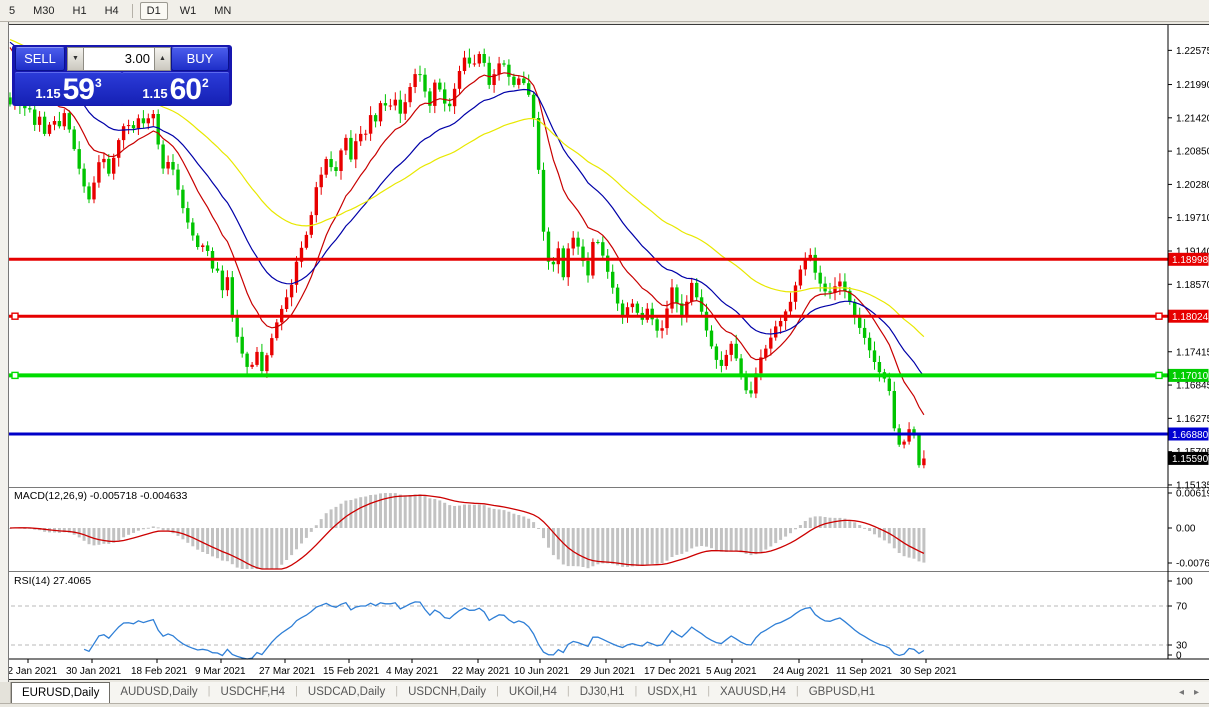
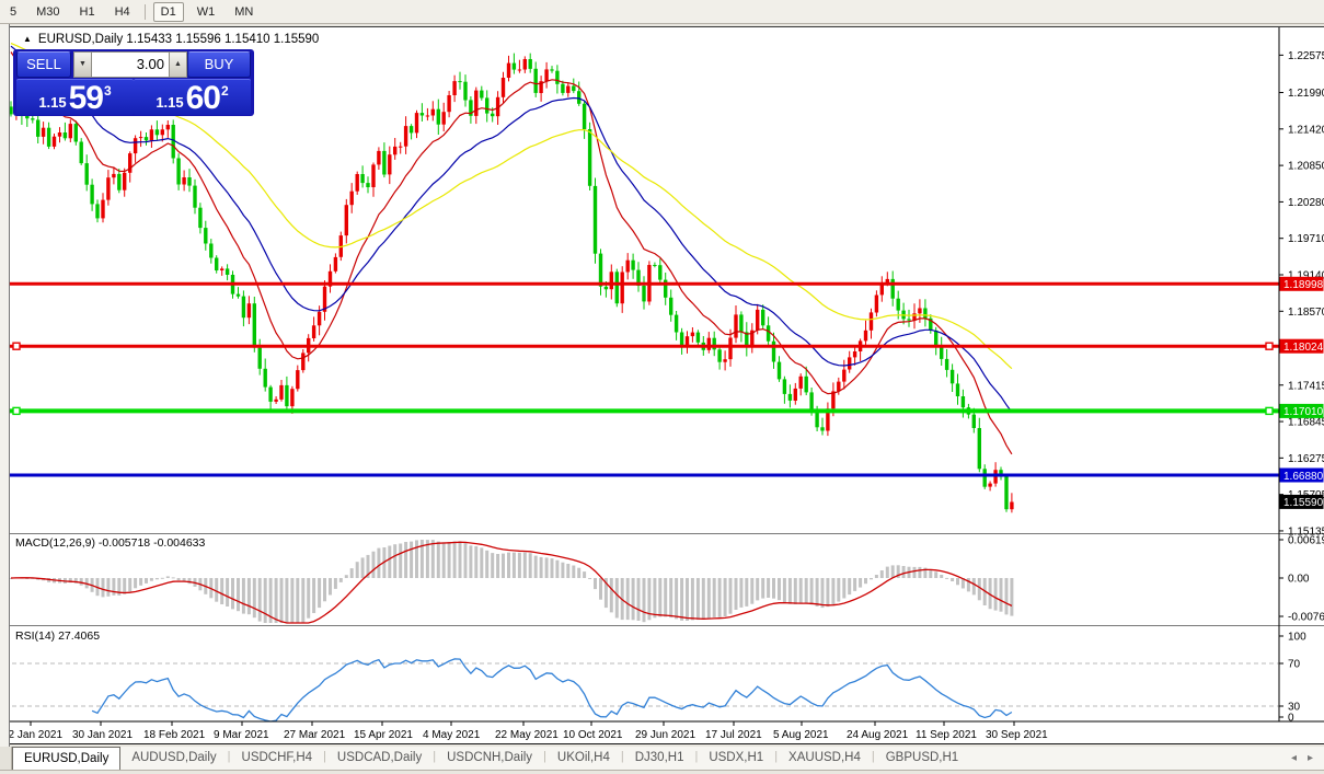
  5
  M30
  H1
  H4
  D1
  W1
  MN
+ ▲
+ EURUSD,Daily 1.15433 1.15596 1.15410 1.15590
  SELL
  3.00
  BUY
  1.15
  59
  3
  1.15
  60
  2
  MACD(12,26,9) -0.005718 -0.004633
  RSI(14) 27.4065
  1.2257
  1.2199
  1.2142
  1.2085
  1.2028
  1.1971
  1.1914
  1.1857
  1.1741
  1.1684
  1.1627
  1.1513
  1.18998
  1.18024
  1.17010
  1.66880
  1.15590
  0.0061
  0.00
  -0.0076
  100
  70
  30
  0
  2 Jan 2021
  30 Jan 2021
  18 Feb 2021
  9 Mar 2021
  27 Mar 2021
- 15 Feb 2021
+ 15 Apr 2021
  4 May 2021
  22 May 2021
- 10 Jun 2021
+ 10 Oct 2021
  29 Jun 2021
- 17 Dec 2021
+ 17 Jul 2021
  5 Aug 2021
  24 Aug 2021
  11 Sep 2021
  30 Sep 2021
  EURUSD,Daily
  AUDUSD,Daily
  |
  USDCHF,H4
  |
  USDCAD,Daily
  |
  USDCNH,Daily
  |
  UKOil,H4
  |
  DJ30,H1
  |
  USDX,H1
  |
  XAUUSD,H4
  |
  GBPUSD,H1
  ◂
  ▸
